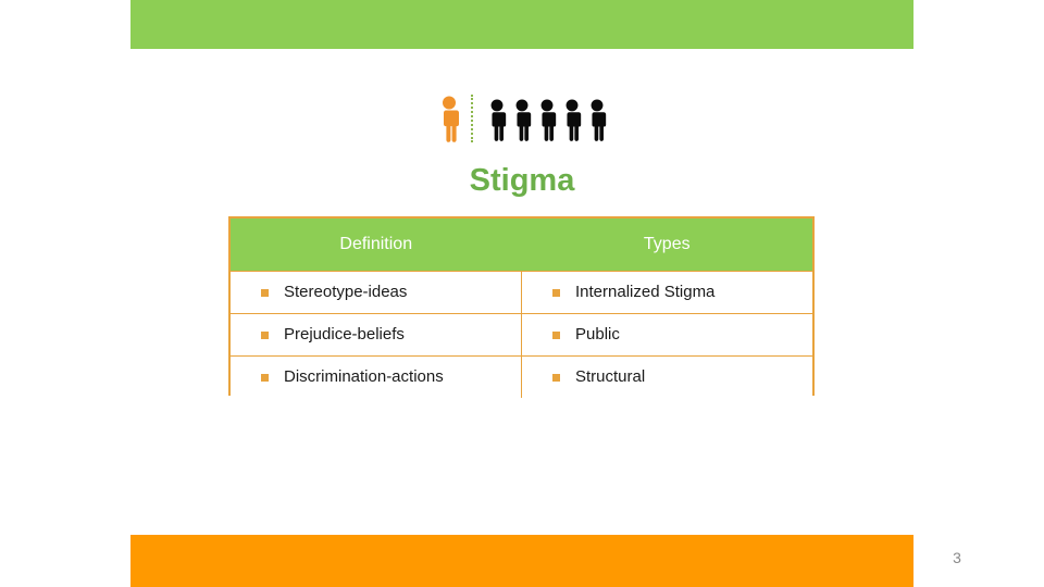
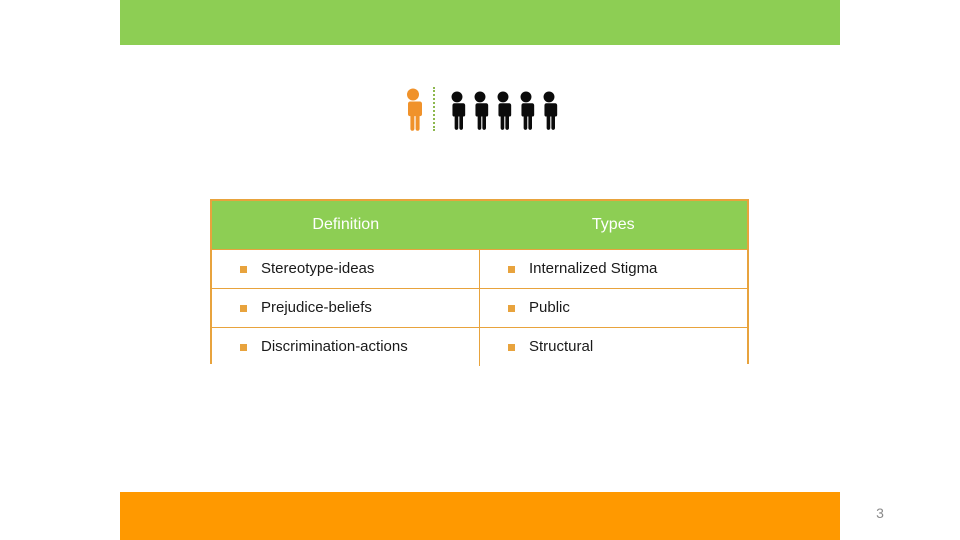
- Stigma
  Definition	Types
  Stereotype-ideas	Internalized Stigma
  Prejudice-beliefs	Public
  Discrimination-actions	Structural
  3
